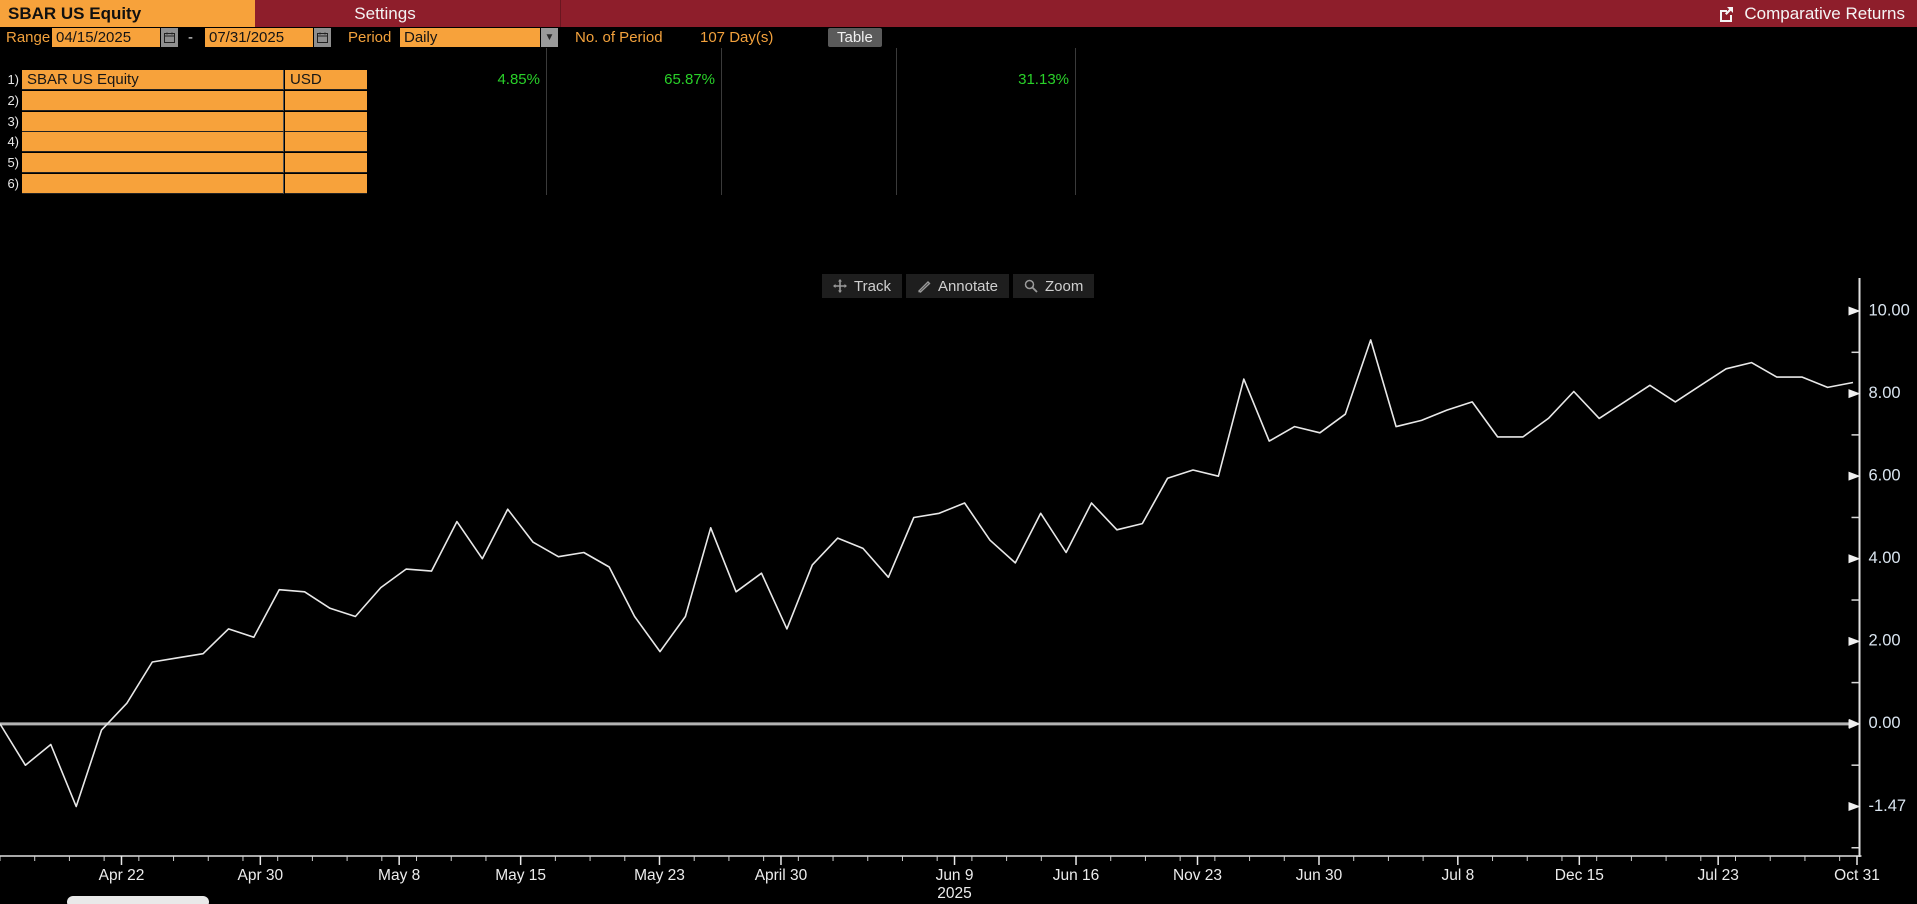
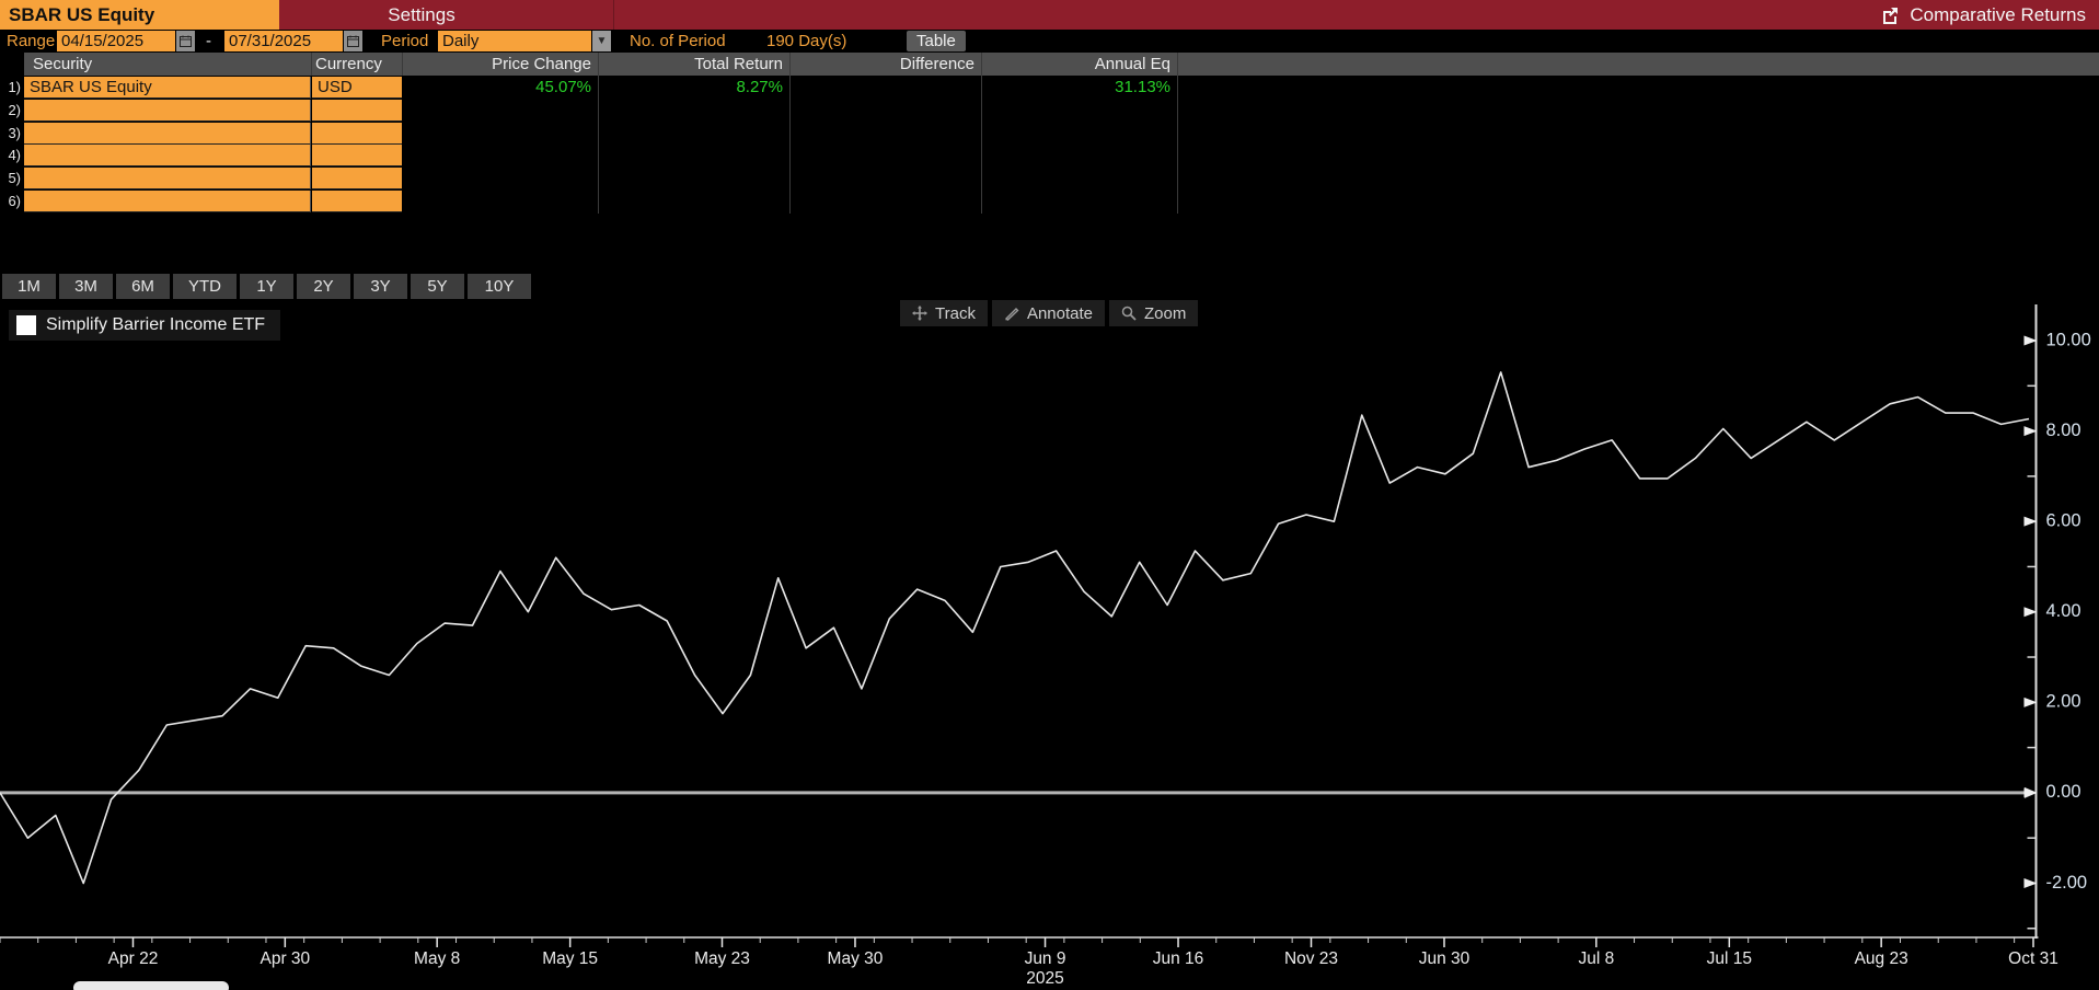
  SBAR US Equity
  Settings
  Comparative Returns
  Range
  04/15/2025
  -
  07/31/2025
  Period
  Daily
  ▼
  No. of Period
- 107 Day(s)
+ 190 Day(s)
  Table
+ Security
+ Currency
+ Price Change
+ Total Return
+ Difference
+ Annual Eq
  1)
  SBAR US Equity
  USD
- 4.85%
+ 45.07%
- 65.87%
+ 8.27%
  31.13%
  2)
  3)
  4)
  5)
  6)
+ 1M
+ 3M
+ 6M
+ YTD
+ 1Y
+ 2Y
+ 3Y
+ 5Y
+ 10Y
+ Simplify Barrier Income ETF
  Track
  Annotate
  Zoom
  10.00
  8.00
  6.00
  4.00
  2.00
  0.00
- -1.47
+ -2.00
  Apr 22
  Apr 30
  May 8
  May 15
  May 23
- April 30
+ May 30
  Jun 9
  Jun 16
  Nov 23
  Jun 30
  Jul 8
- Dec 15
+ Jul 15
- Jul 23
+ Aug 23
  Oct 31
  2025
